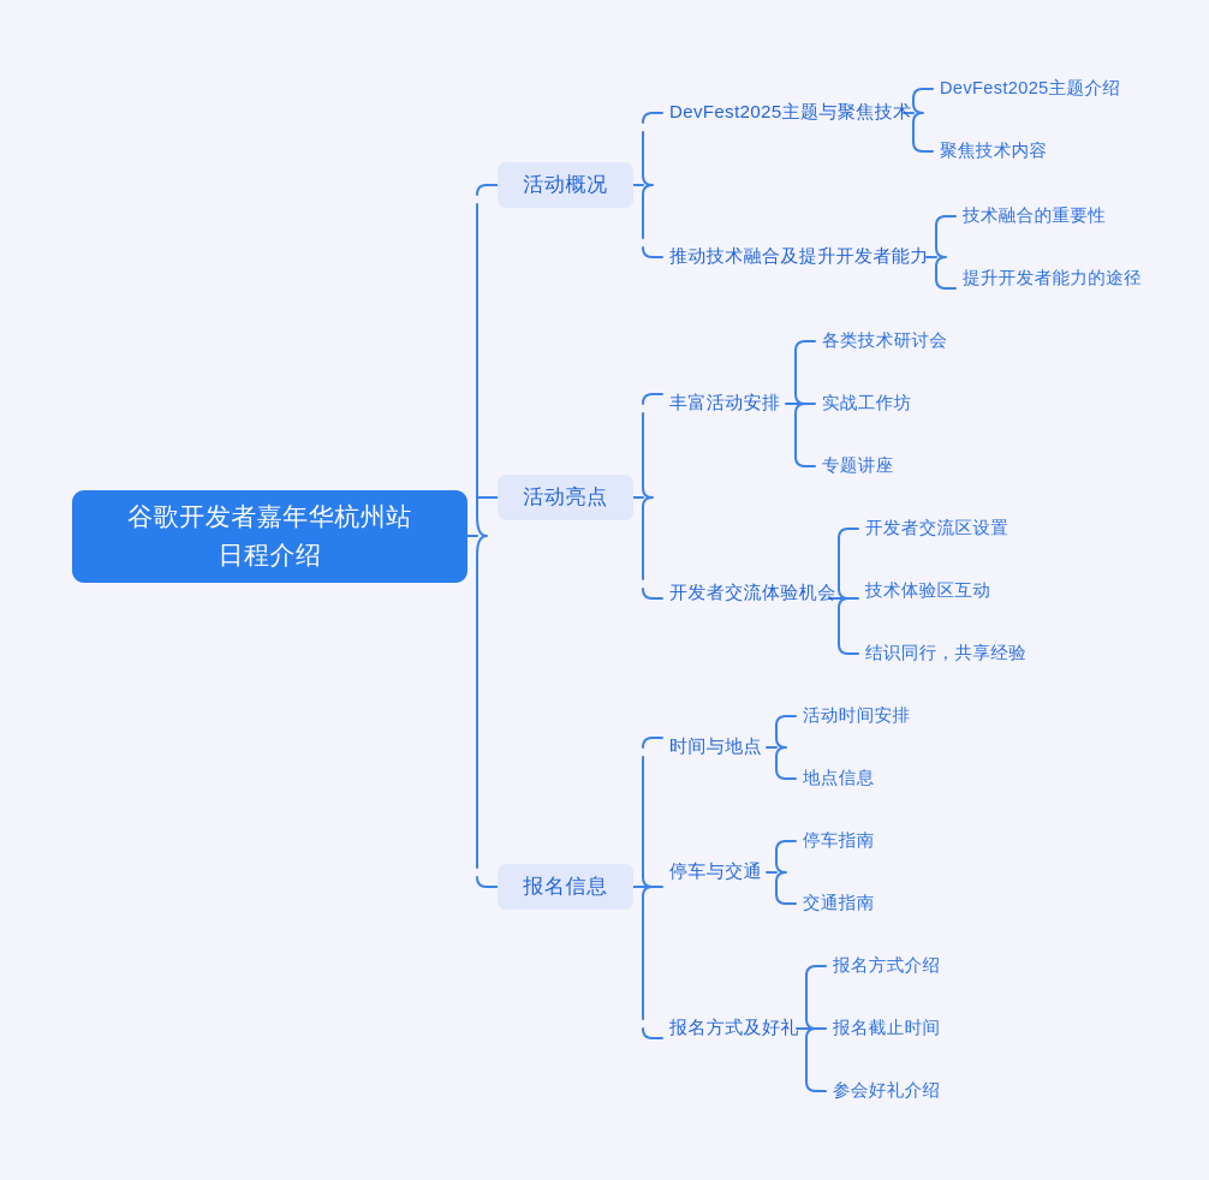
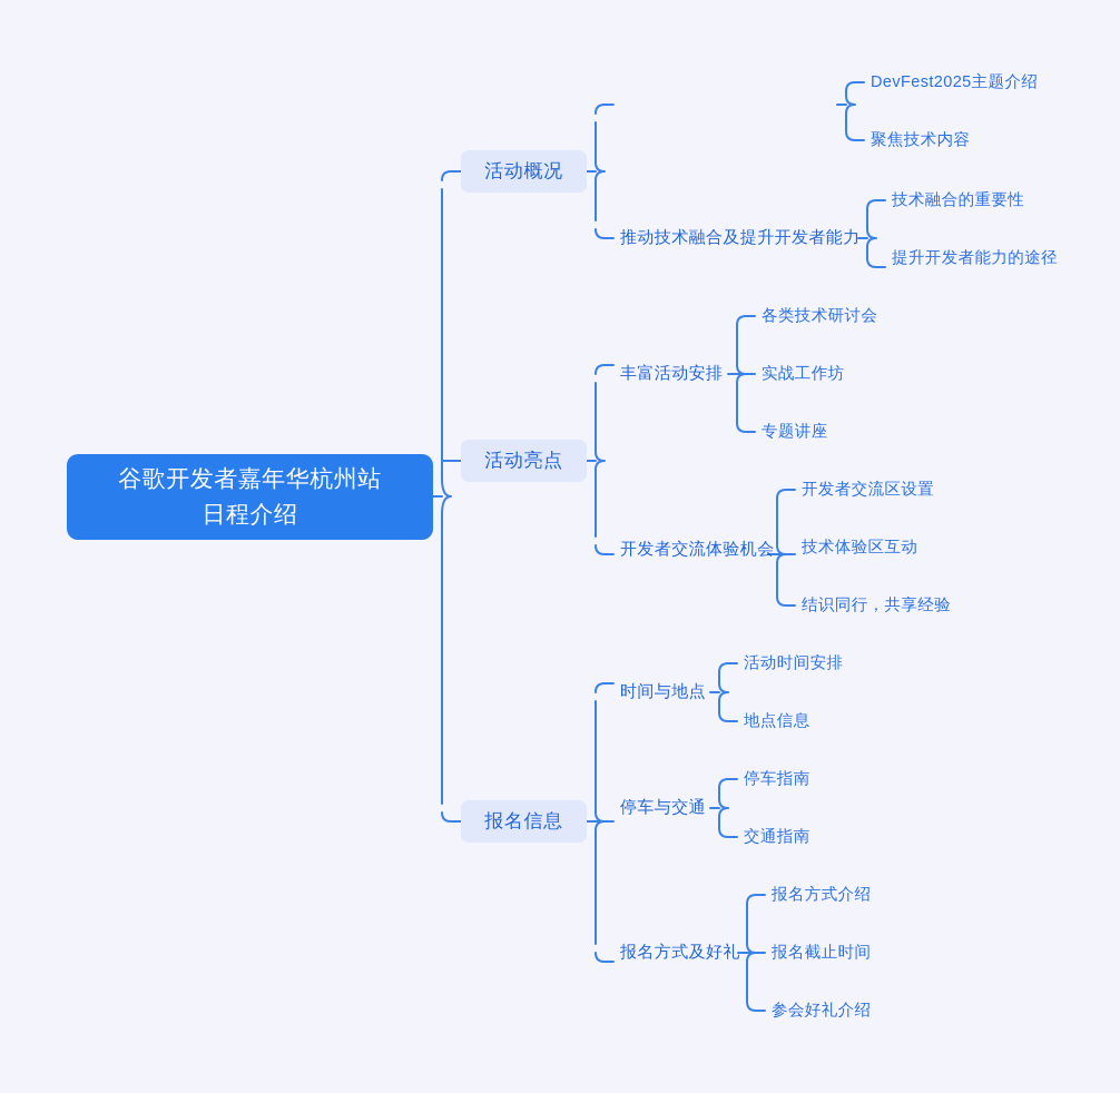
  谷歌开发者嘉年华杭州站
  日程介绍
  活动概况
  活动亮点
  报名信息
- DevFest2025主题与聚焦技术
  推动技术融合及提升开发者能力
  DevFest2025主题介绍
  聚焦技术内容
  技术融合的重要性
  提升开发者能力的途径
  丰富活动安排
  开发者交流体验机会
  各类技术研讨会
  实战工作坊
  专题讲座
  开发者交流区设置
  技术体验区互动
  结识同行，共享经验
  时间与地点
  停车与交通
  报名方式及好礼
  活动时间安排
  地点信息
  停车指南
  交通指南
  报名方式介绍
  报名截止时间
  参会好礼介绍
